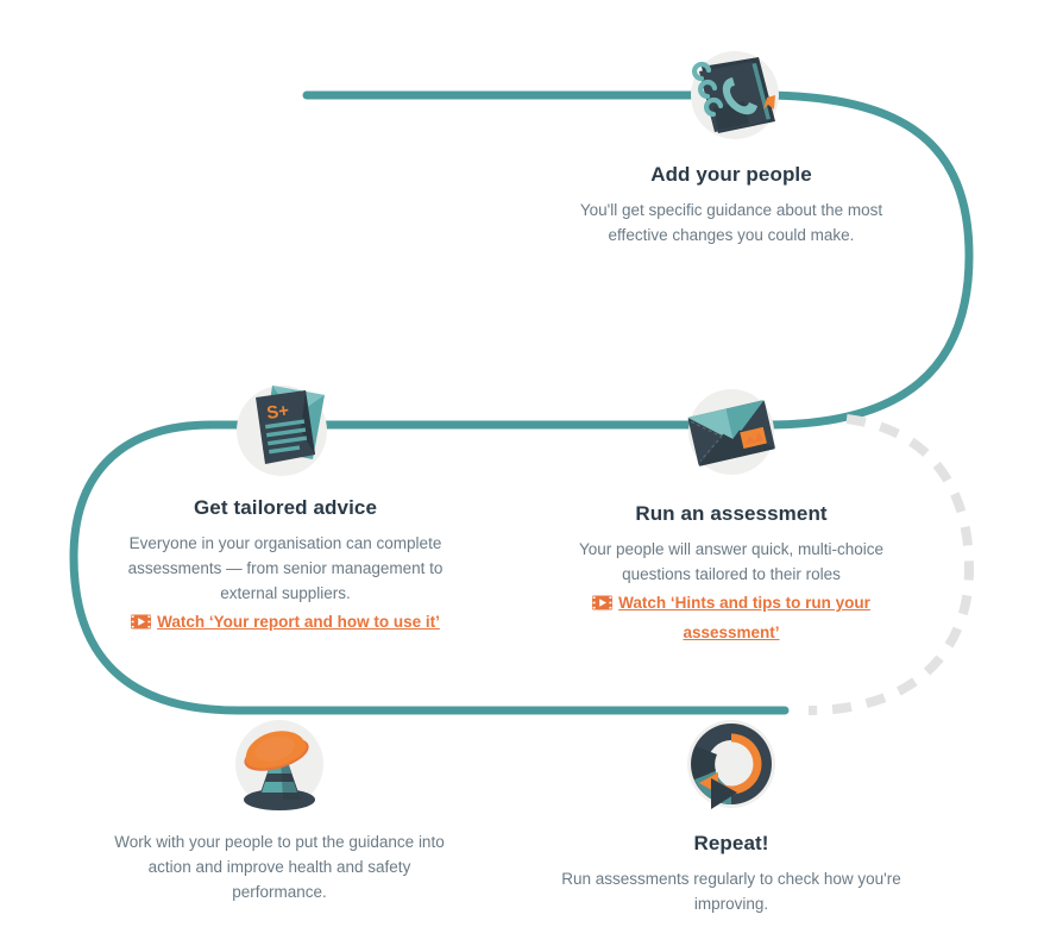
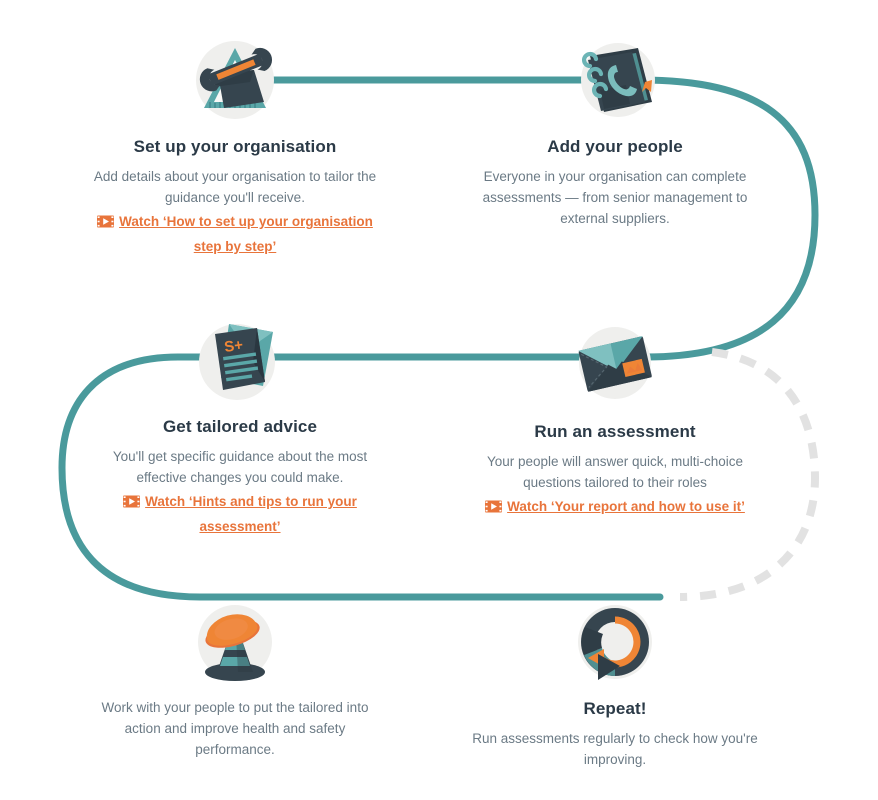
+ Set up your organisation
+ Add details about your organisation to tailor the guidance you'll receive.
+ Watch ‘How to set up your organisation step by step’
  Add your people
- You'll get specific guidance about the most effective changes you could make.
+ Everyone in your organisation can complete assessments — from senior management to external suppliers.
  Get tailored advice
- Everyone in your organisation can complete assessments — from senior management to external suppliers.
+ You'll get specific guidance about the most effective changes you could make.
- Watch ‘Your report and how to use it’
+ Watch ‘Hints and tips to run your assessment’
  Run an assessment
  Your people will answer quick, multi-choice questions tailored to their roles
- Watch ‘Hints and tips to run your assessment’
+ Watch ‘Your report and how to use it’
- Work with your people to put the guidance into action and improve health and safety performance.
+ Work with your people to put the tailored into action and improve health and safety performance.
  Repeat!
  Run assessments regularly to check how you're improving.
